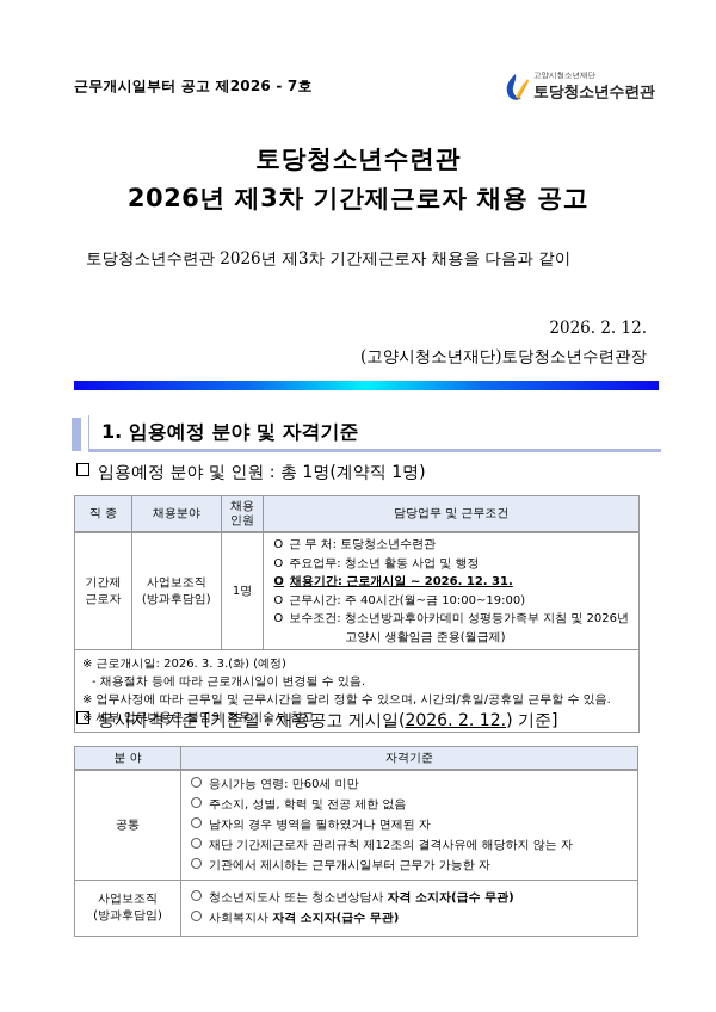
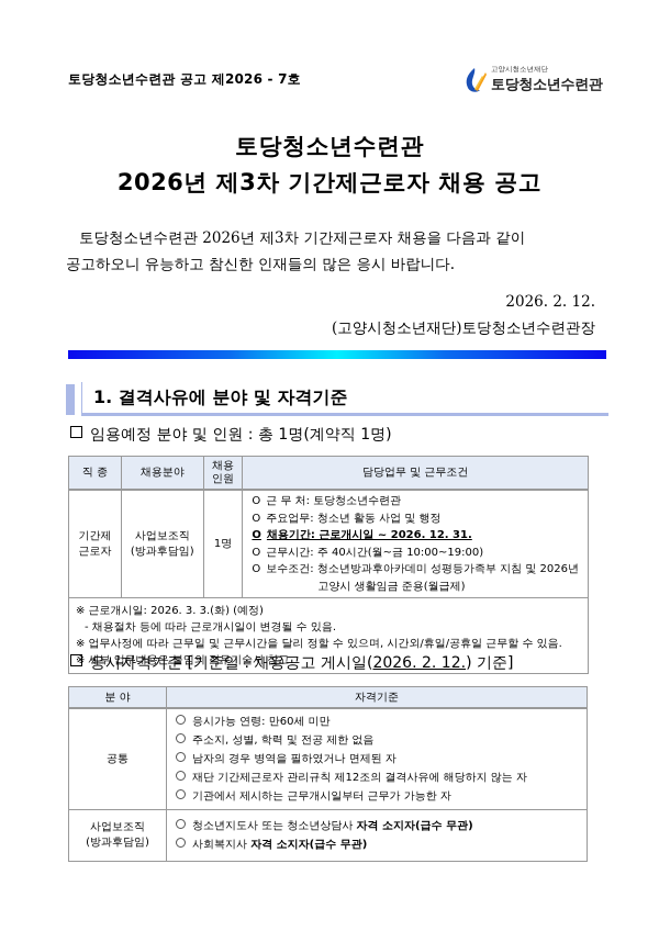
- 근무개시일부터 공고 제2026 - 7호
+ 토당청소년수련관 공고 제2026 - 7호
  고양시청소년재단
  토당청소년수련관
  토당청소년수련관
  2026년 제3차 기간제근로자 채용 공고
  토당청소년수련관 2026년 제3차 기간제근로자 채용을 다음과 같이
+ 공고하오니 유능하고 참신한 인재들의 많은 응시 바랍니다.
  2026. 2. 12.
  (고양시청소년재단)토당청소년수련관장
- 1. 임용예정 분야 및 자격기준
+ 1. 결격사유에 분야 및 자격기준
  임용예정 분야 및 인원 : 총 1명(계약직 1명)
  직 종	채용분야	채용 인원	담당업무 및 근무조건
  기간제 근로자	사업보조직 (방과후담임)	1명	O 근 무 처: 토당청소년수련관 O 주요업무: 청소년 활동 사업 및 행정 O 채용기간: 근로개시일 ~ 2026. 12. 31. O 근무시간: 주 40시간(월~금 10:00~19:00) O 보수조건: 청소년방과후아카데미 성평등가족부 지침 및 2026년 고양시 생활임금 준용(월급제)
  ※ 근로개시일: 2026. 3. 3.(화) (예정) - 채용절차 등에 따라 근로개시일이 변경될 수 있음. ※ 업무사정에 따라 근무일 및 근무시간을 달리 정할 수 있으며, 시간외/휴일/공휴일 근무할 수 있음. ※ 세부 업무내용은 붙임의 직무기술서 참고
  응시자격기준 [기준일 : 채용공고 게시일(2026. 2. 12.) 기준]
  분 야	자격기준
  공통	응시가능 연령: 만60세 미만 주소지, 성별, 학력 및 전공 제한 없음 남자의 경우 병역을 필하였거나 면제된 자 재단 기간제근로자 관리규칙 제12조의 결격사유에 해당하지 않는 자 기관에서 제시하는 근무개시일부터 근무가 가능한 자
  사업보조직 (방과후담임)	청소년지도사 또는 청소년상담사 자격 소지자(급수 무관) 사회복지사 자격 소지자(급수 무관)
